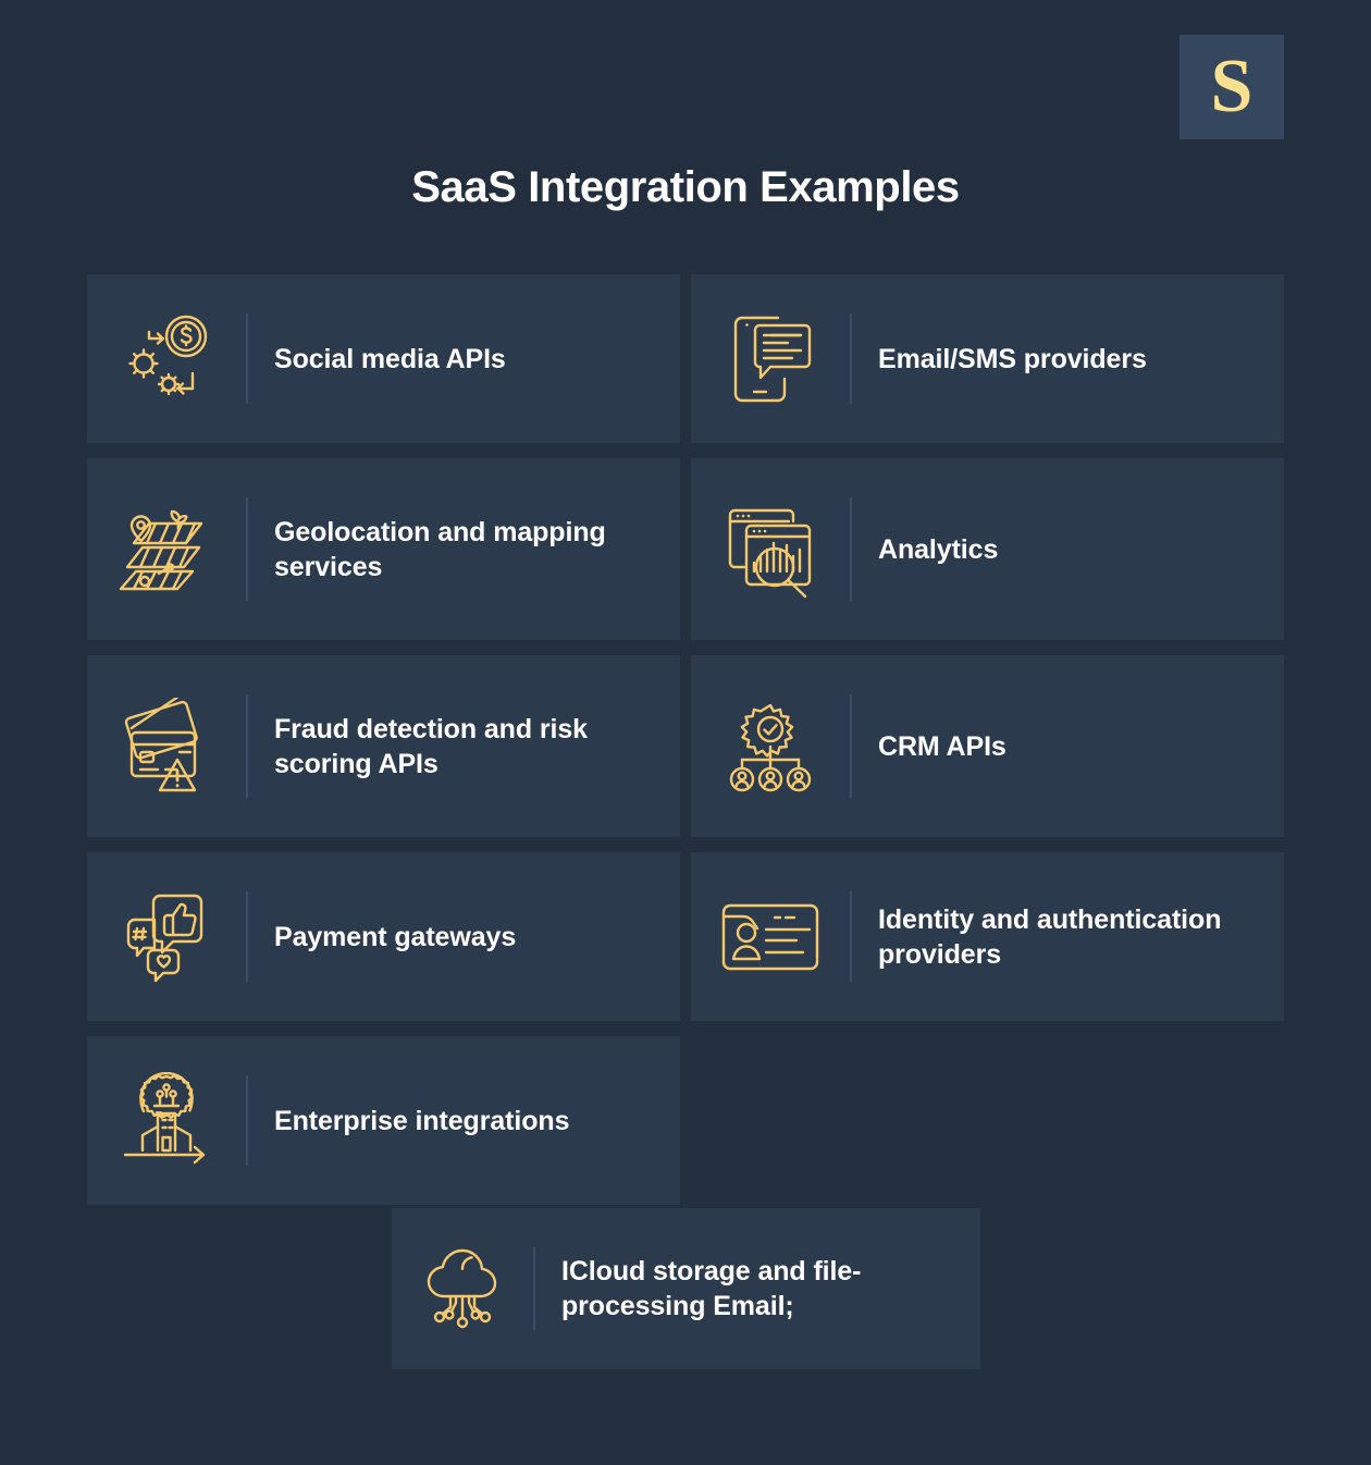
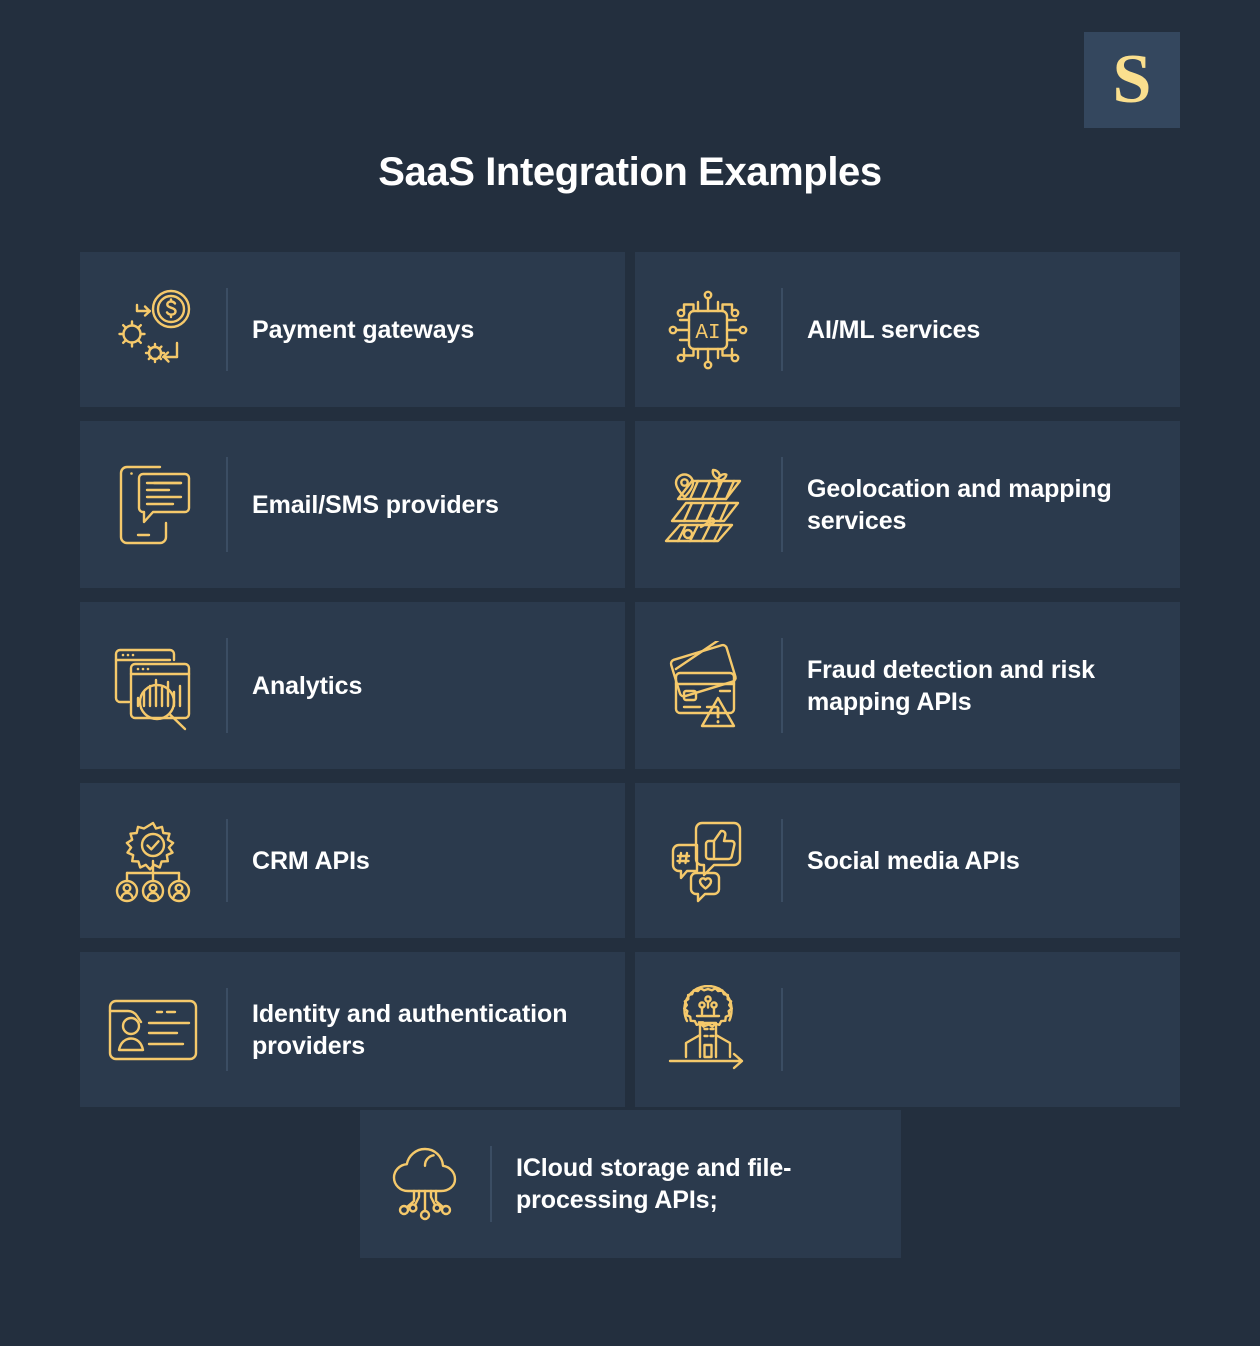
  S
  SaaS Integration Examples
- Social media APIs
+ Payment gateways
+ AI
+ AI/ML services
  Email/SMS providers
  Geolocation and mapping services
  Analytics
- Fraud detection and risk scoring APIs
+ Fraud detection and risk mapping APIs
  CRM APIs
- Payment gateways
+ Social media APIs
  Identity and authentication providers
- Enterprise integrations
- ICloud storage and file-processing Email;
+ ICloud storage and file-processing APIs;
